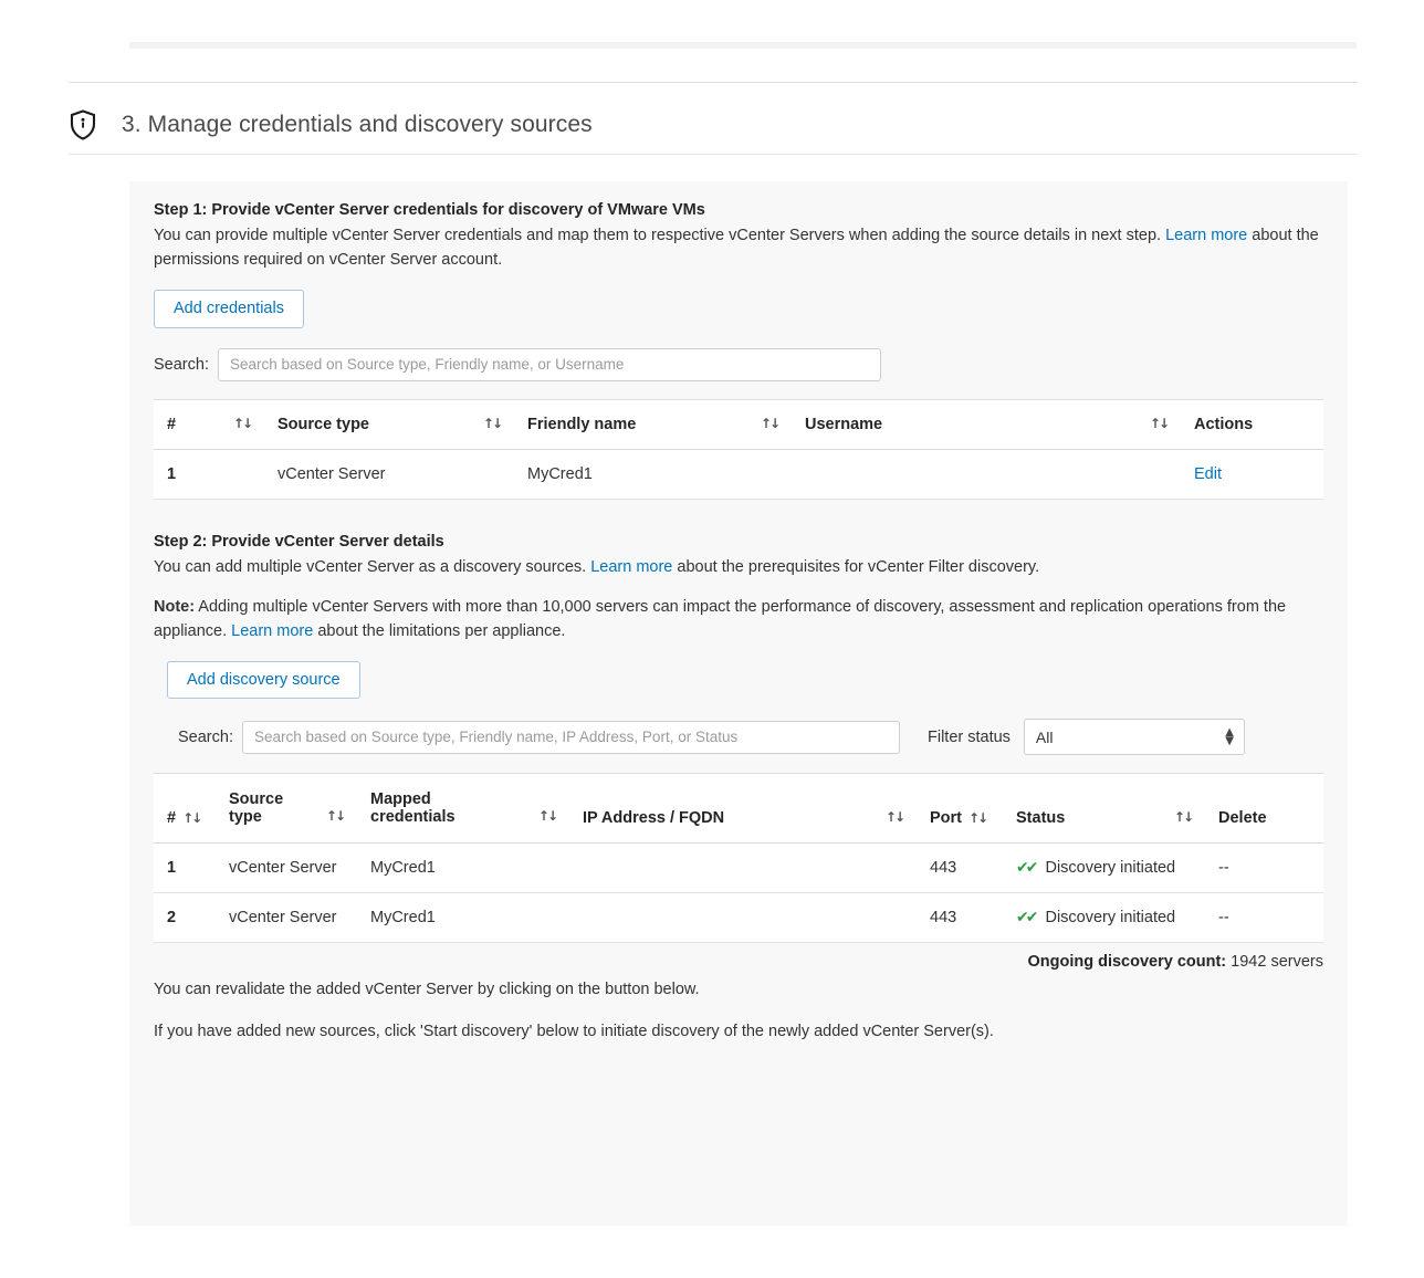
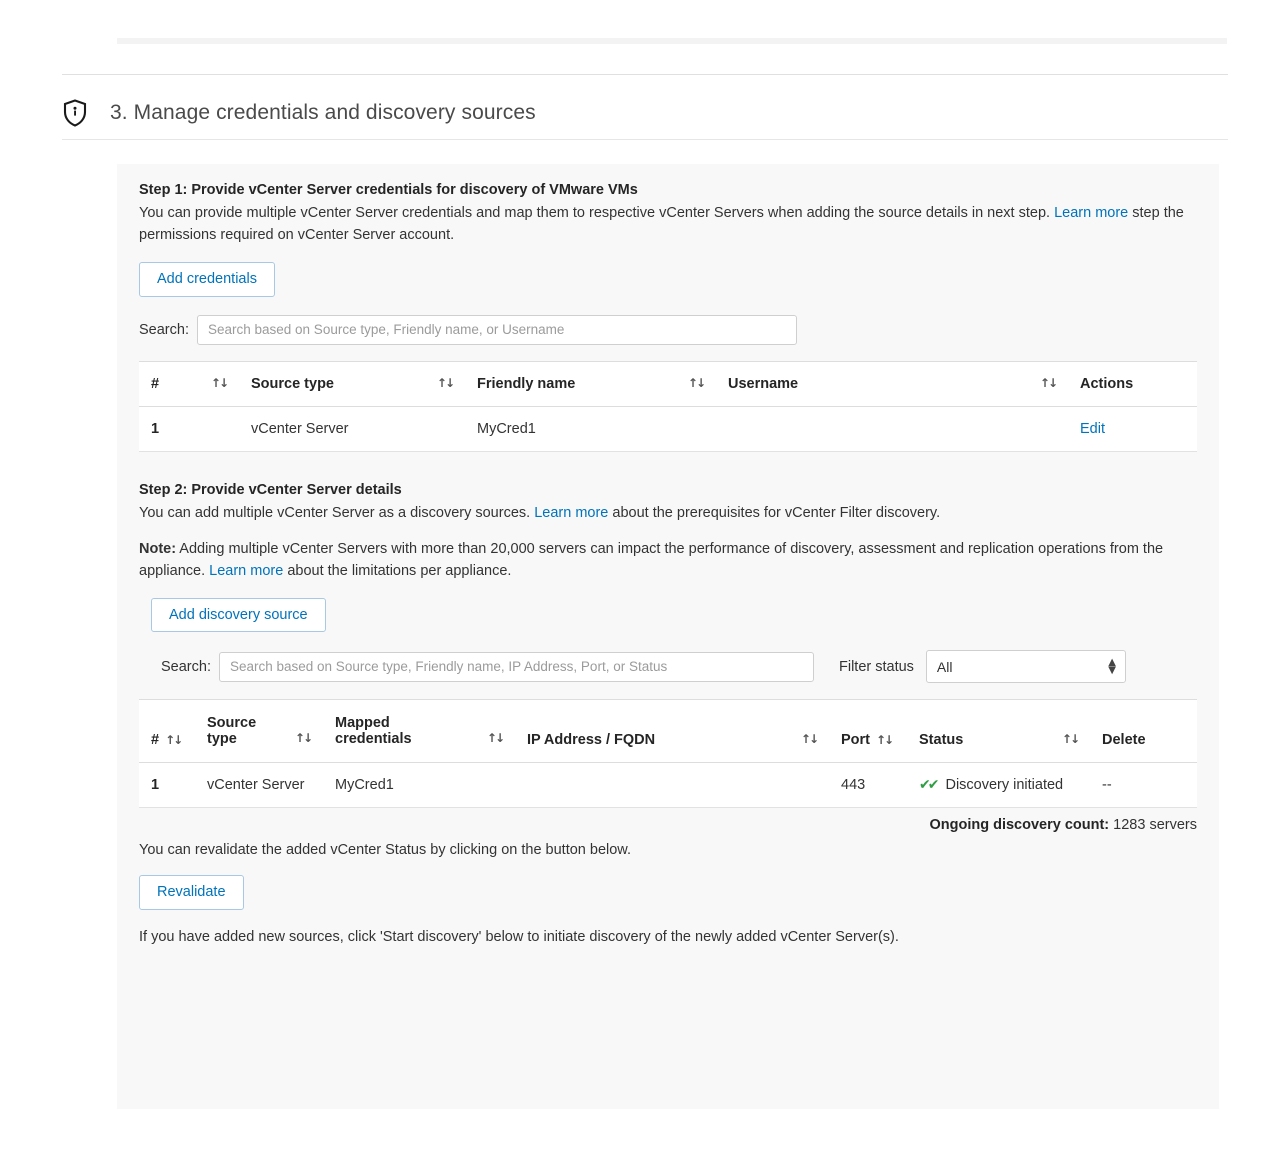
  3. Manage credentials and discovery sources
  Step 1: Provide vCenter Server credentials for discovery of VMware VMs
- You can provide multiple vCenter Server credentials and map them to respective vCenter Servers when adding the source details in next step. Learn more about the permissions required on vCenter Server account.
+ You can provide multiple vCenter Server credentials and map them to respective vCenter Servers when adding the source details in next step. Learn more step the permissions required on vCenter Server account.
  Add credentials
  Search:
  Search based on Source type, Friendly name, or Username
  # ↑↓	Source type ↑↓	Friendly name ↑↓	Username ↑↓	Actions
  1	vCenter Server	MyCred1		Edit
  Step 2: Provide vCenter Server details
  You can add multiple vCenter Server as a discovery sources. Learn more about the prerequisites for vCenter Filter discovery.
- Note: Adding multiple vCenter Servers with more than 10,000 servers can impact the performance of discovery, assessment and replication operations from the appliance. Learn more about the limitations per appliance.
+ Note: Adding multiple vCenter Servers with more than 20,000 servers can impact the performance of discovery, assessment and replication operations from the appliance. Learn more about the limitations per appliance.
  Add discovery source
  Search:
  Search based on Source type, Friendly name, IP Address, Port, or Status
  Filter status
  All
  ▲
  ▼
  # ↑↓	Source type ↑↓	Mapped credentials ↑↓	IP Address / FQDN ↑↓	Port ↑↓	Status ↑↓	Delete
  1	vCenter Server	MyCred1		443	✔✔ Discovery initiated	--
- 2	vCenter Server	MyCred1		443	✔✔ Discovery initiated	--
- Ongoing discovery count: 1942 servers
+ Ongoing discovery count: 1283 servers
- You can revalidate the added vCenter Server by clicking on the button below.
+ You can revalidate the added vCenter Status by clicking on the button below.
+ Revalidate
  If you have added new sources, click 'Start discovery' below to initiate discovery of the newly added vCenter Server(s).
